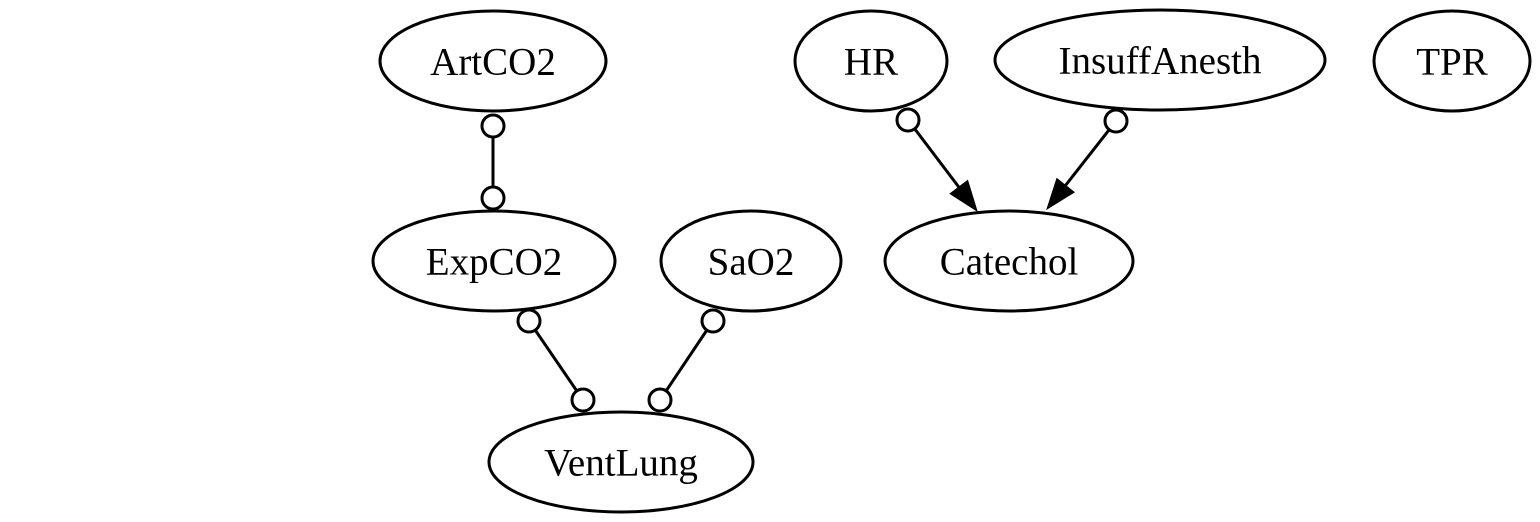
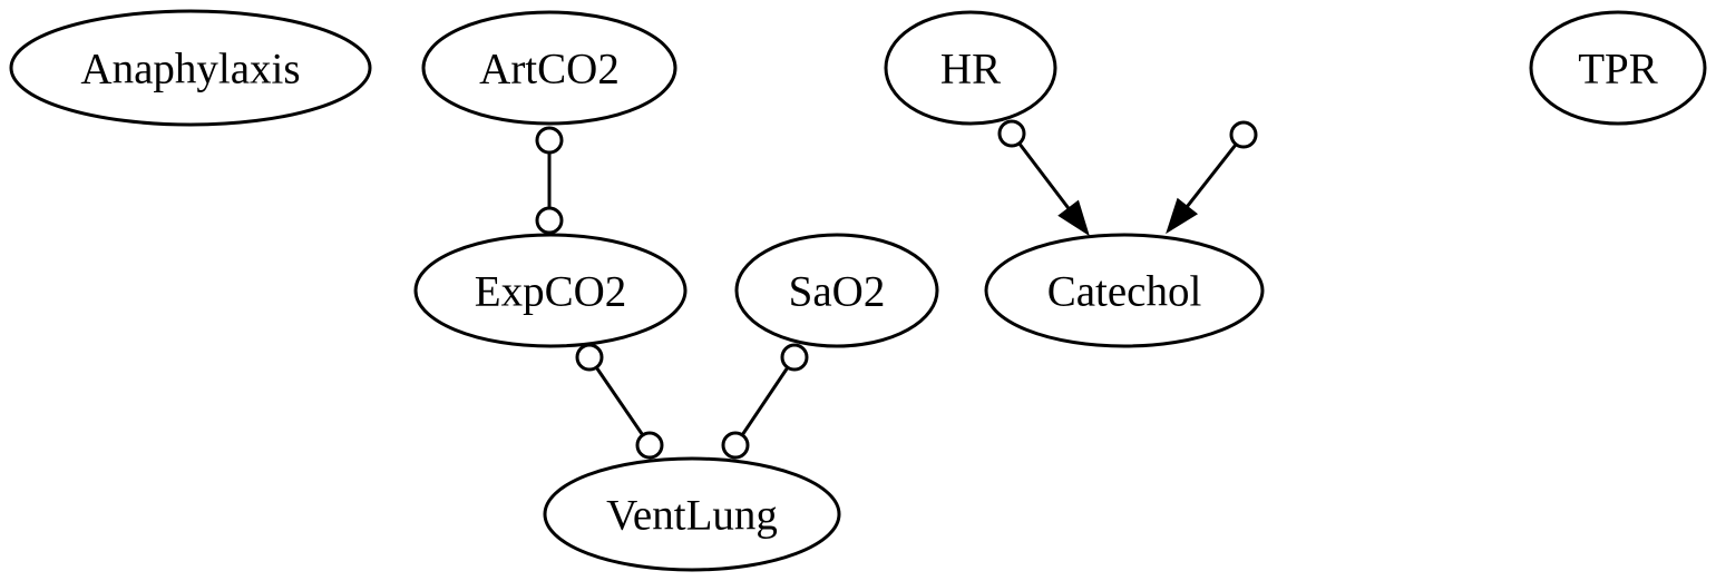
+ Anaphylaxis
  ArtCO2
  HR
- InsuffAnesth
  TPR
  ExpCO2
  SaO2
  Catechol
  VentLung
